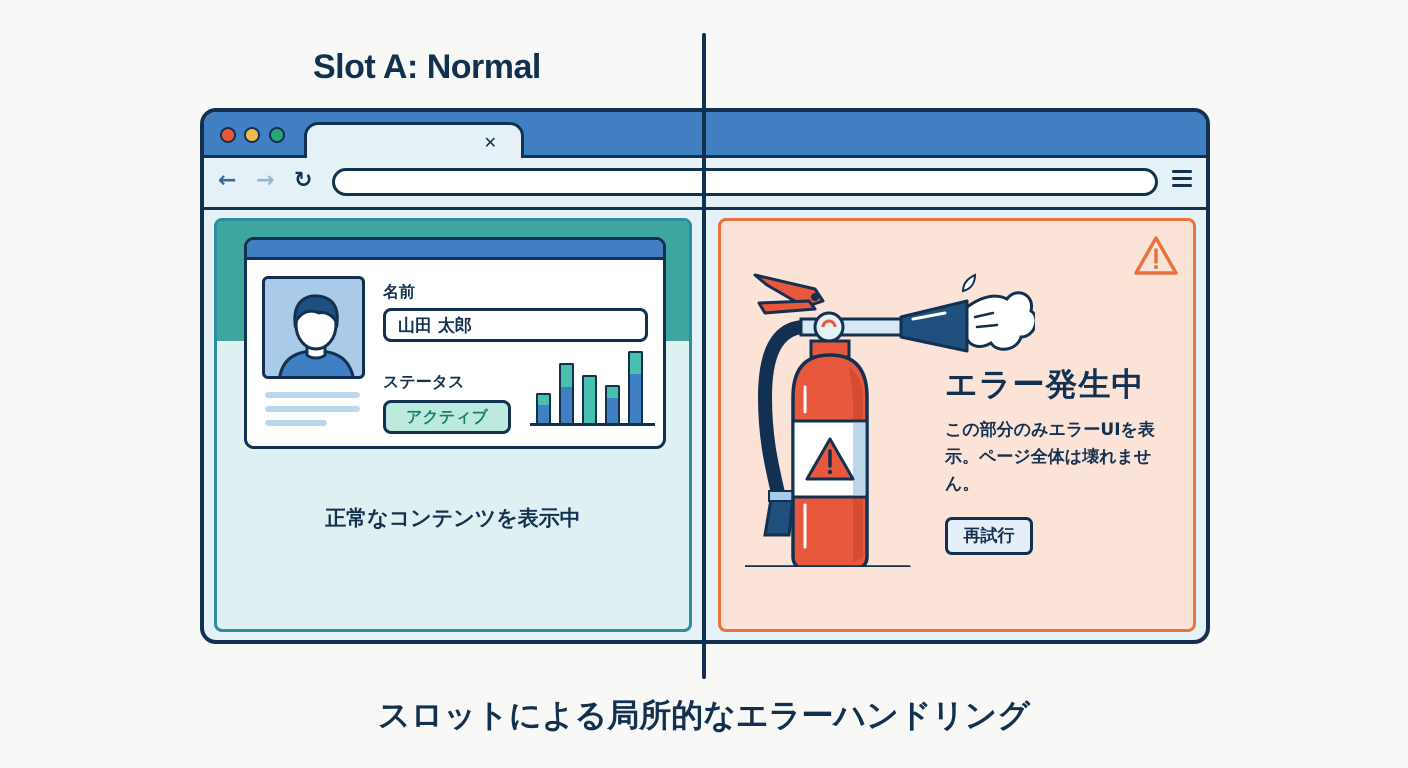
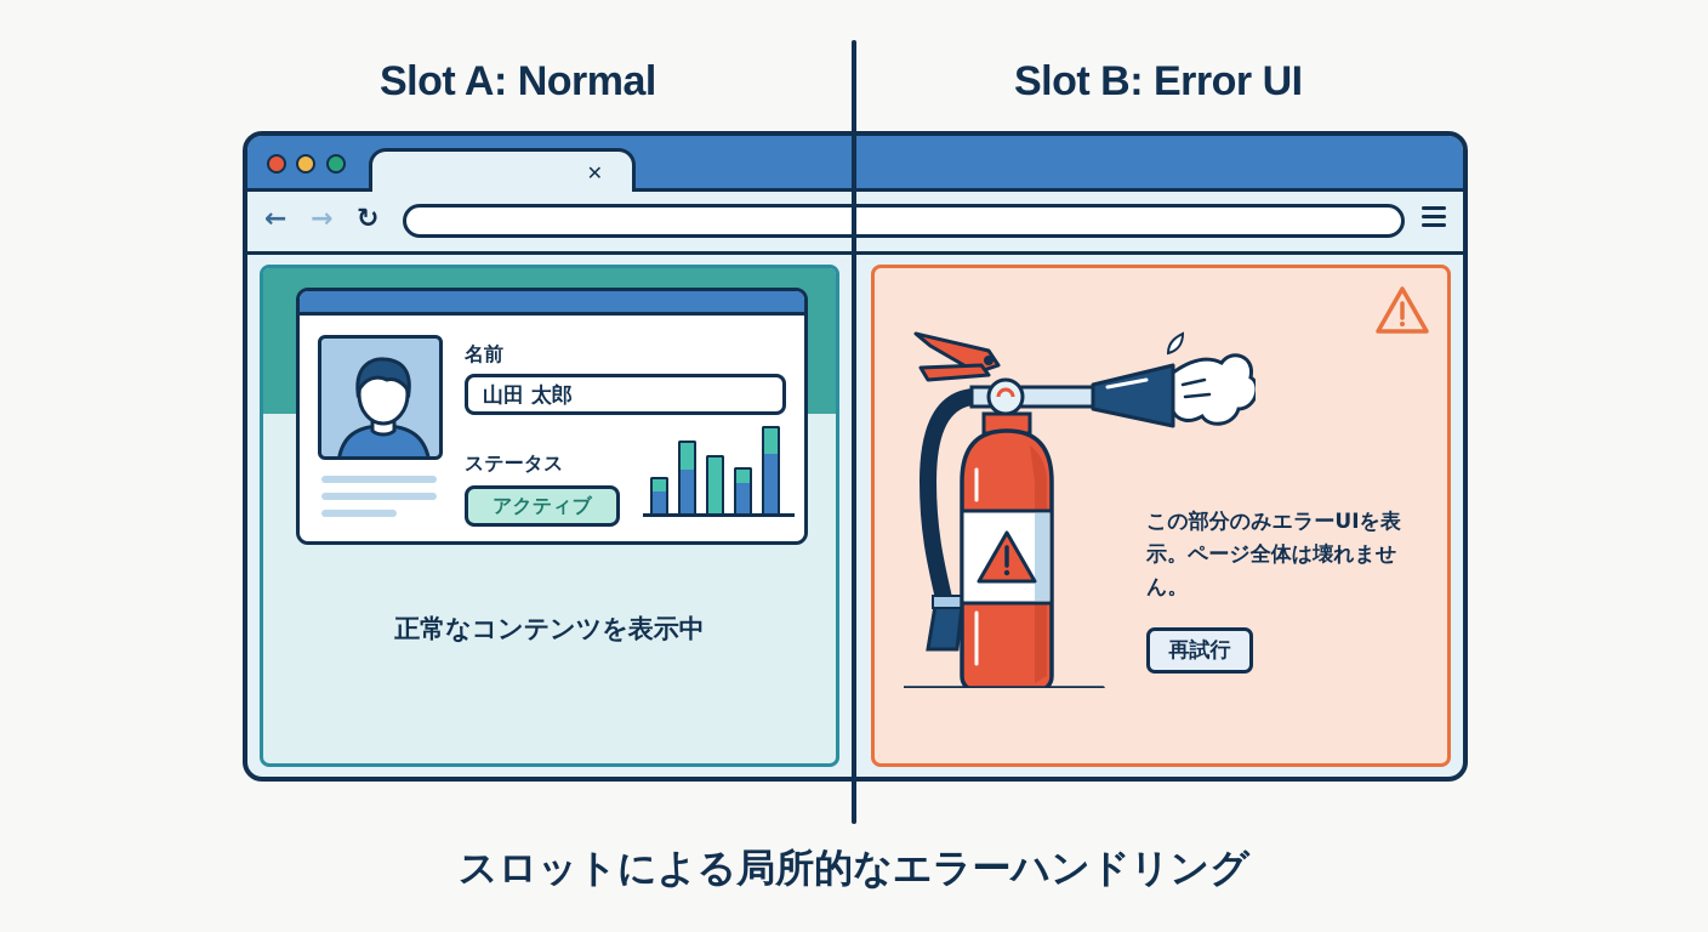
  Slot A: Normal
+ Slot B: Error UI
  ✕
  ←
  →
  ↻
  名前
  山田 太郎
  ステータス
  アクティブ
  正常なコンテンツを表示中
- エラー発生中
  この部分のみエラーUIを表示。ページ全体は壊れません。
  再試行
  スロットによる局所的なエラーハンドリング
